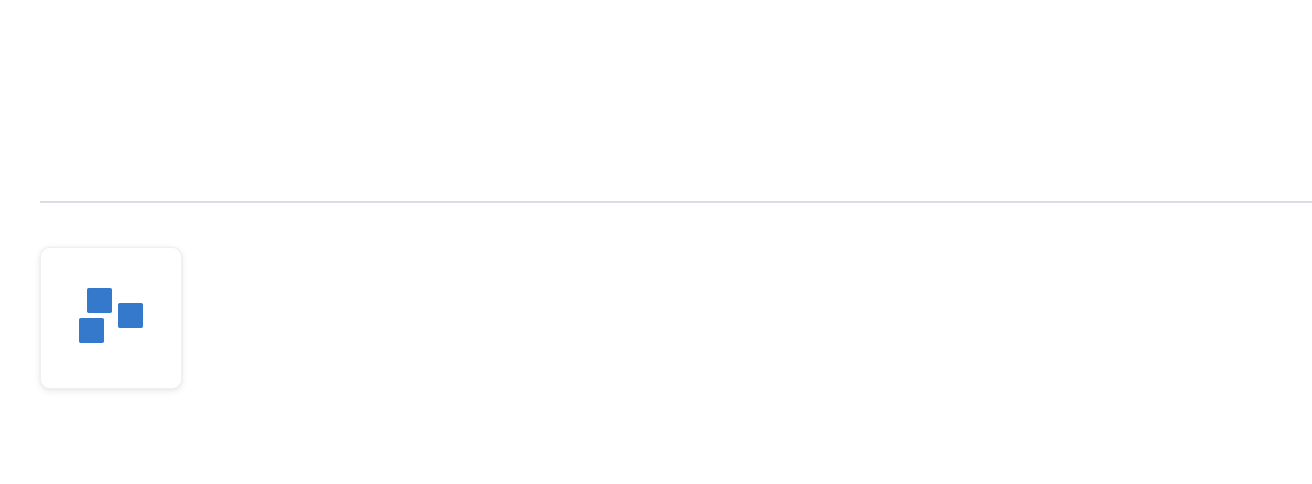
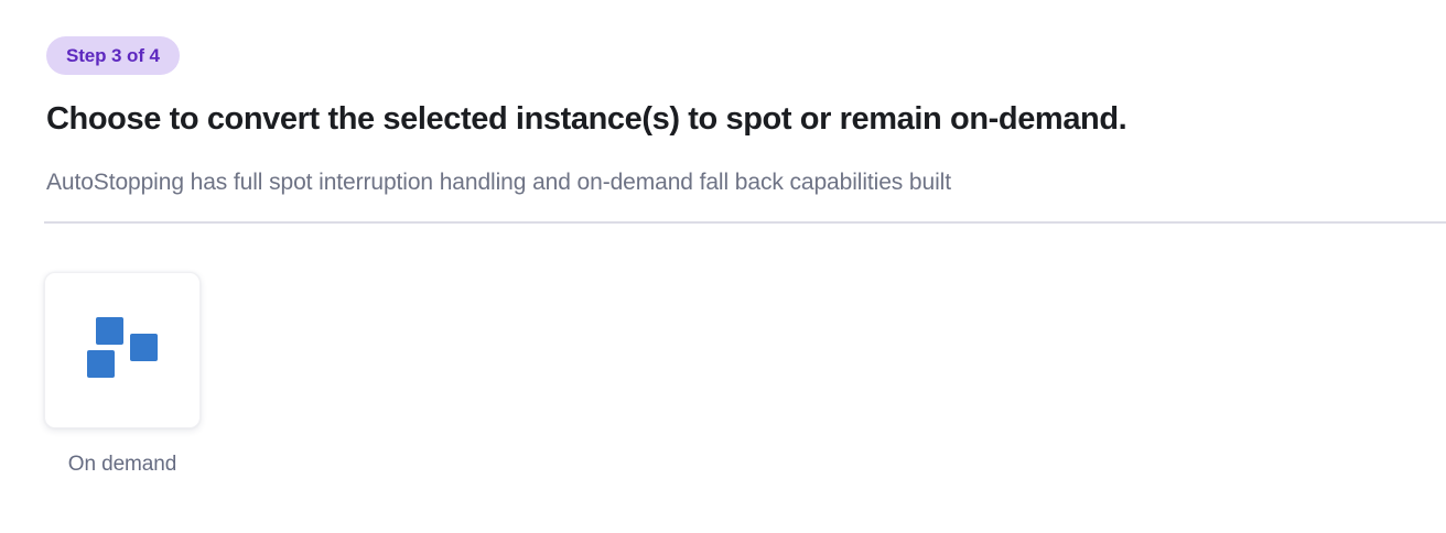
+ Step 3 of 4
+ Choose to convert the selected instance(s) to spot or remain on-demand.
+ AutoStopping has full spot interruption handling and on-demand fall back capabilities built
+ On demand
